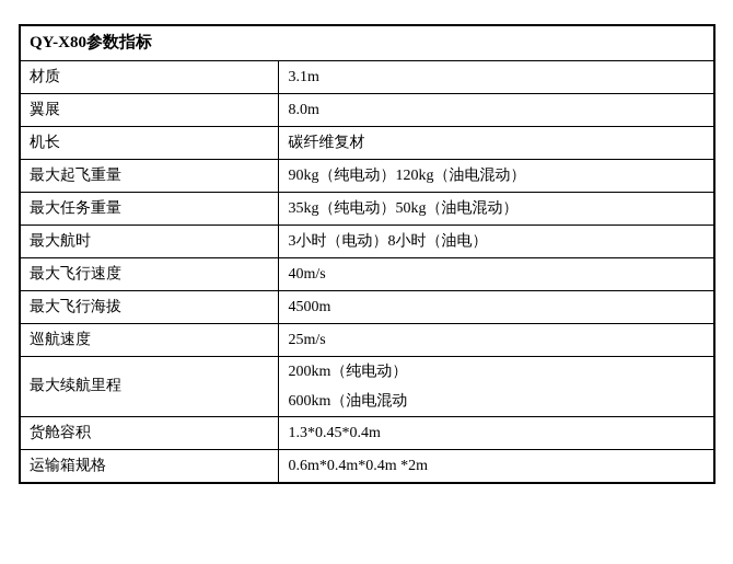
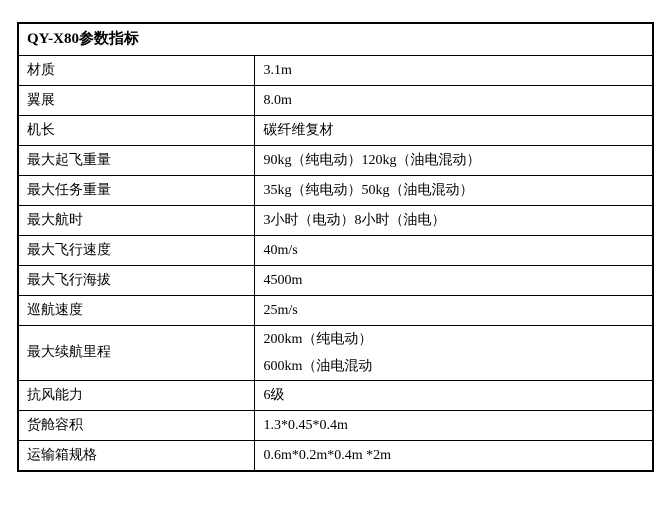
  QY-X80参数指标
  材质	3.1m
  翼展	8.0m
  机长	碳纤维复材
  最大起飞重量	90kg（纯电动）120kg（油电混动）
  最大任务重量	35kg（纯电动）50kg（油电混动）
  最大航时	3小时（电动）8小时（油电）
  最大飞行速度	40m/s
  最大飞行海拔	4500m
  巡航速度	25m/s
  最大续航里程	200km（纯电动） 600km（油电混动
+ 抗风能力	6级
  货舱容积	1.3*0.45*0.4m
- 运输箱规格	0.6m*0.4m*0.4m *2m
+ 运输箱规格	0.6m*0.2m*0.4m *2m
